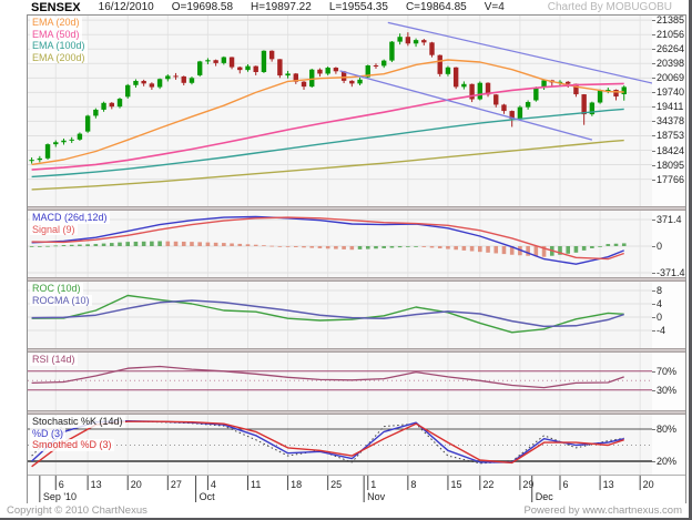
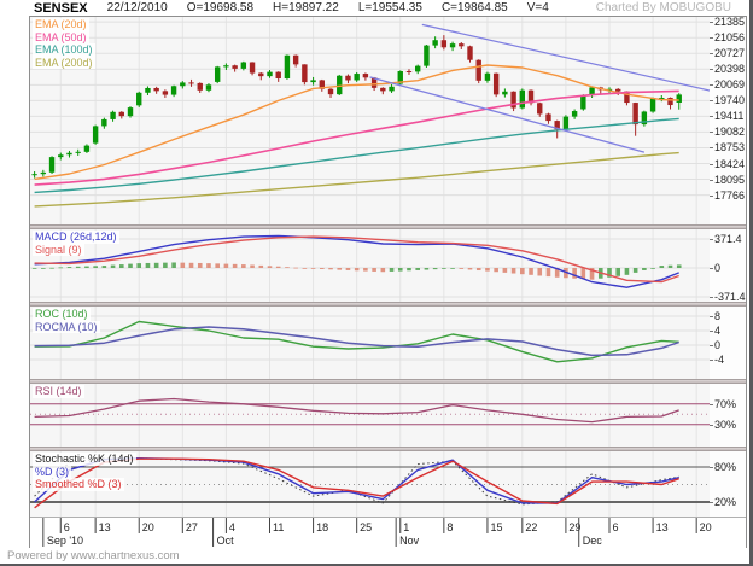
  SENSEX
- 16/12/2010
+ 22/12/2010
  O=19698.58
  H=19897.22
  L=19554.35
  C=19864.85
  V=4
  Charted By MOBUGOBU
  21385
  21056
- 26264
+ 20727
  20398
  20069
  19740
  19411
- 34378
+ 19082
  18753
  18424
  18095
  17766
  EMA (20d)
  EMA (50d)
  EMA (100d)
  EMA (200d)
  371.4
  0
  -371.4
  MACD (26d,12d)
  Signal (9)
  8
  4
  0
  -4
  ROC (10d)
  ROCMA (10)
  70%
  30%
  RSI (14d)
  80%
  20%
  Stochastic %K (14d)
  %D (3)
  Smoothed %D (3)
  6
  13
  20
  27
  4
  11
  18
  25
  1
  8
  15
  22
  29
  6
  13
  20
  Sep '10
  Oct
  Nov
  Dec
- Copyright © 2010 ChartNexus
  Powered by www.chartnexus.com
